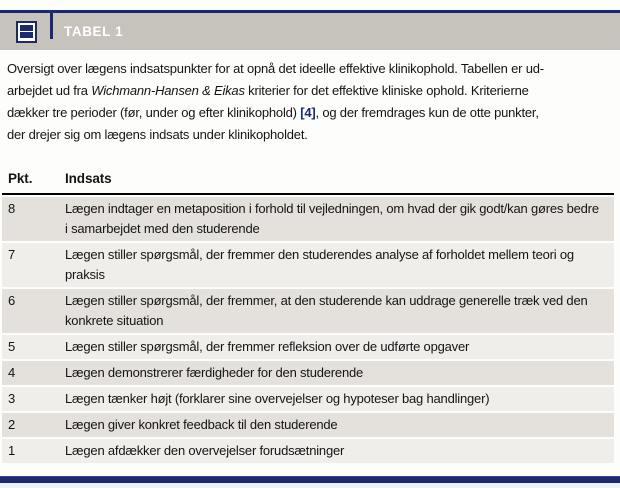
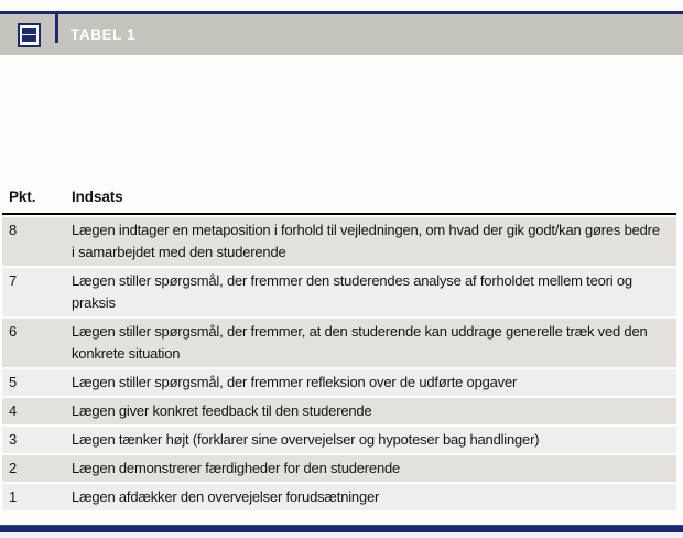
  TABEL 1
- Oversigt over lægens indsatspunkter for at opnå det ideelle effektive klinikophold. Tabellen er ud-
- arbejdet ud fra Wichmann-Hansen & Eikas kriterier for det effektive kliniske ophold. Kriterierne
- dækker tre perioder (før, under og efter klinikophold) [4], og der fremdrages kun de otte punkter,
- der drejer sig om lægens indsats under klinikopholdet.
  Pkt.
  Indsats
  8
  Lægen indtager en metaposition i forhold til vejledningen, om hvad der gik godt/kan gøres bedre i samarbejdet med den studerende
  7
  Lægen stiller spørgsmål, der fremmer den studerendes analyse af forholdet mellem te­ori og praksis
  6
  Lægen stiller spørgsmål, der fremmer, at den studerende kan uddrage generelle træk ved den konkrete situation
  5
  Lægen stiller spørgsmål, der fremmer refleksion over de udførte opgaver
  4
- Lægen demonstrerer færdigheder for den studerende
+ Lægen giver konkret feedback til den studerende
  3
  Lægen tænker højt (forklarer sine overvejelser og hypoteser bag handlinger)
  2
- Lægen giver konkret feedback til den studerende
+ Lægen demonstrerer færdigheder for den studerende
  1
  Lægen afdækker den overvejelser forudsætninger
